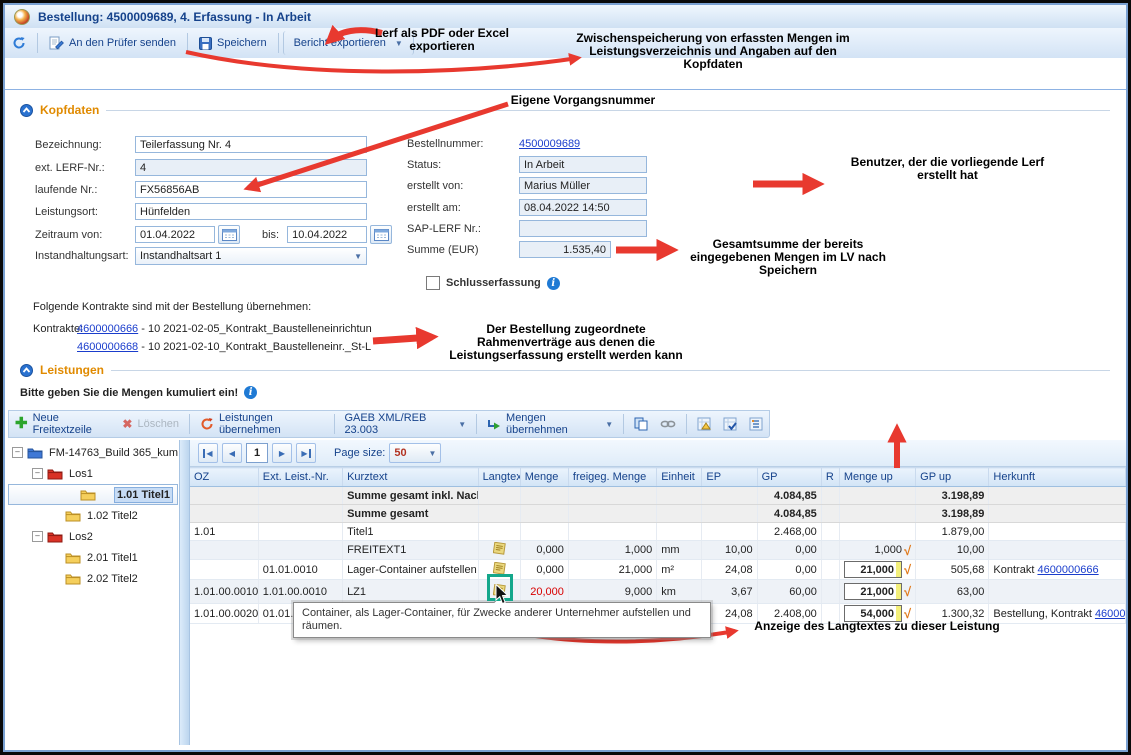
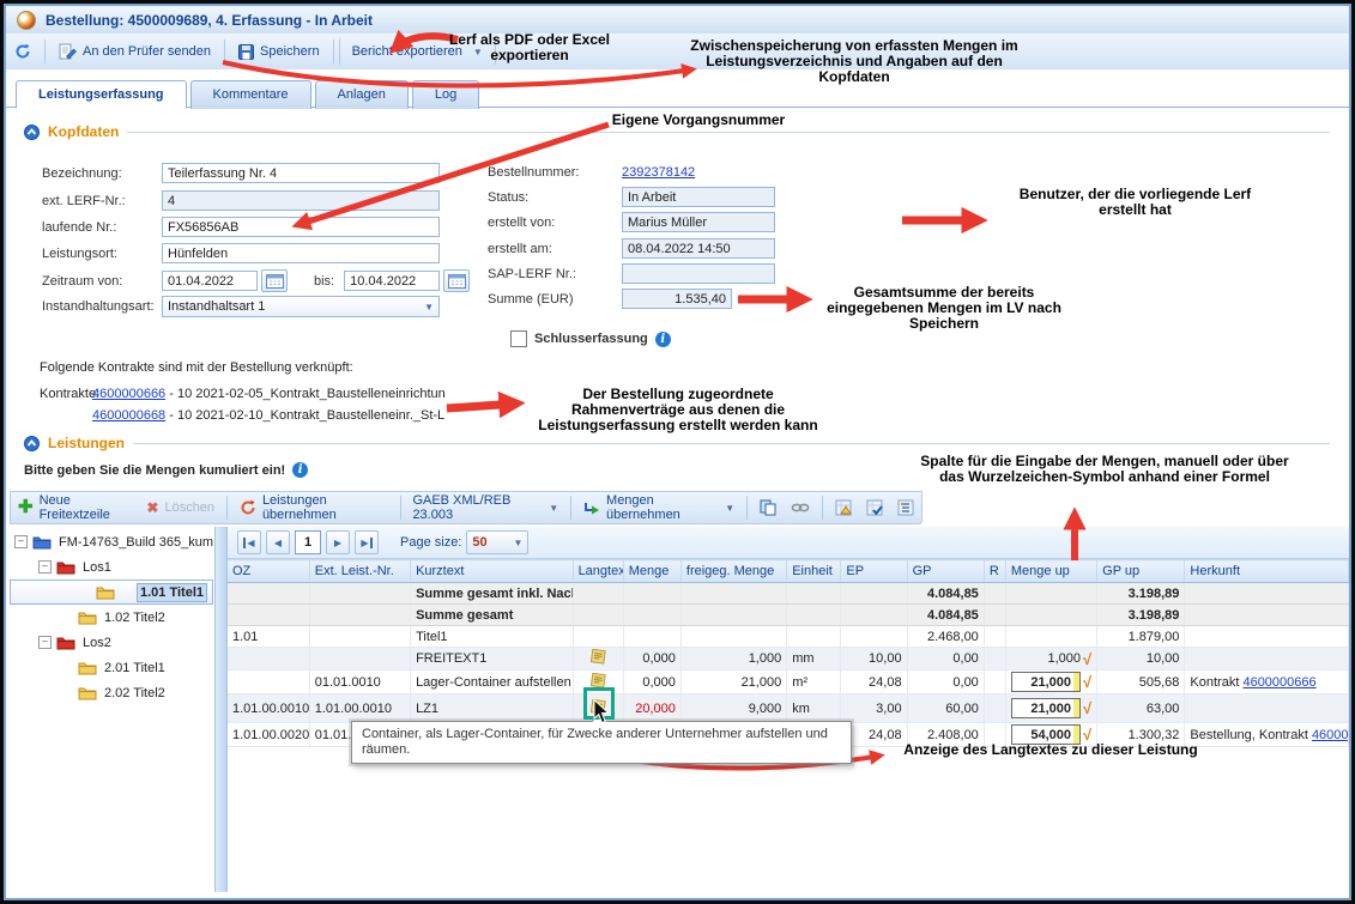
  Bestellung: 4500009689, 4. Erfassung - In Arbeit
  An den Prüfer senden
  Speichern
  Bericht exportieren
  ▼
+ Leistungserfassung
+ Kommentare
+ Anlagen
+ Log
  Kopfdaten
  Bezeichnung:
  Teilerfassung Nr. 4
  ext. LERF-Nr.:
  4
  laufende Nr.:
  FX56856AB
  Leistungsort:
  Hünfelden
  Zeitraum von:
  01.04.2022
  bis:
  10.04.2022
  Instandhaltungsart:
  Instandhaltsart 1
  ▼
  Bestellnummer:
- 4500009689
+ 2392378142
  Status:
  In Arbeit
  erstellt von:
  Marius Müller
  erstellt am:
  08.04.2022 14:50
  SAP-LERF Nr.:
  Summe (EUR)
  1.535,40
  Schlusserfassung
  i
- Folgende Kontrakte sind mit der Bestellung übernehmen:
+ Folgende Kontrakte sind mit der Bestellung verknüpft:
  Kontrakte:
  4600000666 - 10 2021-02-05_Kontrakt_Baustelleneinrichtun
  4600000668 - 10 2021-02-10_Kontrakt_Baustelleneinr._St-L
  Leistungen
  Bitte geben Sie die Mengen kumuliert ein!
  i
  ✚
  Neue Freitextzeile
  ✖
  Löschen
  Leistungen übernehmen
  GAEB XML/REB 23.003
  ▼
  Mengen übernehmen
  ▼
  –
  FM-14763_Build 365_kum
  –
  Los1
  1.01 Titel1
  1.02 Titel2
  –
  Los2
  2.01 Titel1
  2.02 Titel2
  ◀
  ◀
  1
  ▶
  ▶
  Page size:
  50
  ▼
  OZ	Ext. Leist.-Nr.	Kurztext	Langtex	Menge	freigeg. Menge	Einheit	EP	GP	R	Menge up	GP up	Herkunft
  		Summe gesamt inkl. Nac						4.084,85			3.198,89
  		Summe gesamt						4.084,85			3.198,89
  1.01		Titel1						2.468,00			1.879,00
  		FREITEXT1		0,000	1,000	mm	10,00	0,00		1,000 √	10,00
  	01.01.0010	Lager-Container aufstellen		0,000	21,000	m²	24,08	0,00		21,000 √	505,68	Kontrakt 4600000666
- 1.01.00.0010	1.01.00.0010	LZ1		20,000	9,000	km	3,67	60,00		21,000 √	63,00
+ 1.01.00.0010	1.01.00.0010	LZ1		20,000	9,000	km	3,00	60,00		21,000 √	63,00
  1.01.00.0020	01.01.						24,08	2.408,00		54,000 √	1.300,32	Bestellung, Kontrakt 46000
  Container, als Lager-Container, für Zwecke anderer Unternehmer aufstellen und räumen.
  Lerf als PDF oder Excel exportieren
  Zwischenspeicherung von erfassten Mengen im Leistungsverzeichnis und Angaben auf den Kopfdaten
  Eigene Vorgangsnummer
  Benutzer, der die vorliegende Lerf erstellt hat
  Gesamtsumme der bereits eingegebenen Mengen im LV nach Speichern
  Der Bestellung zugeordnete Rahmenverträge aus denen die Leistungserfassung erstellt werden kann
+ Spalte für die Eingabe der Mengen, manuell oder über das Wurzelzeichen-Symbol anhand einer Formel
  Anzeige des Langtextes zu dieser Leistung
